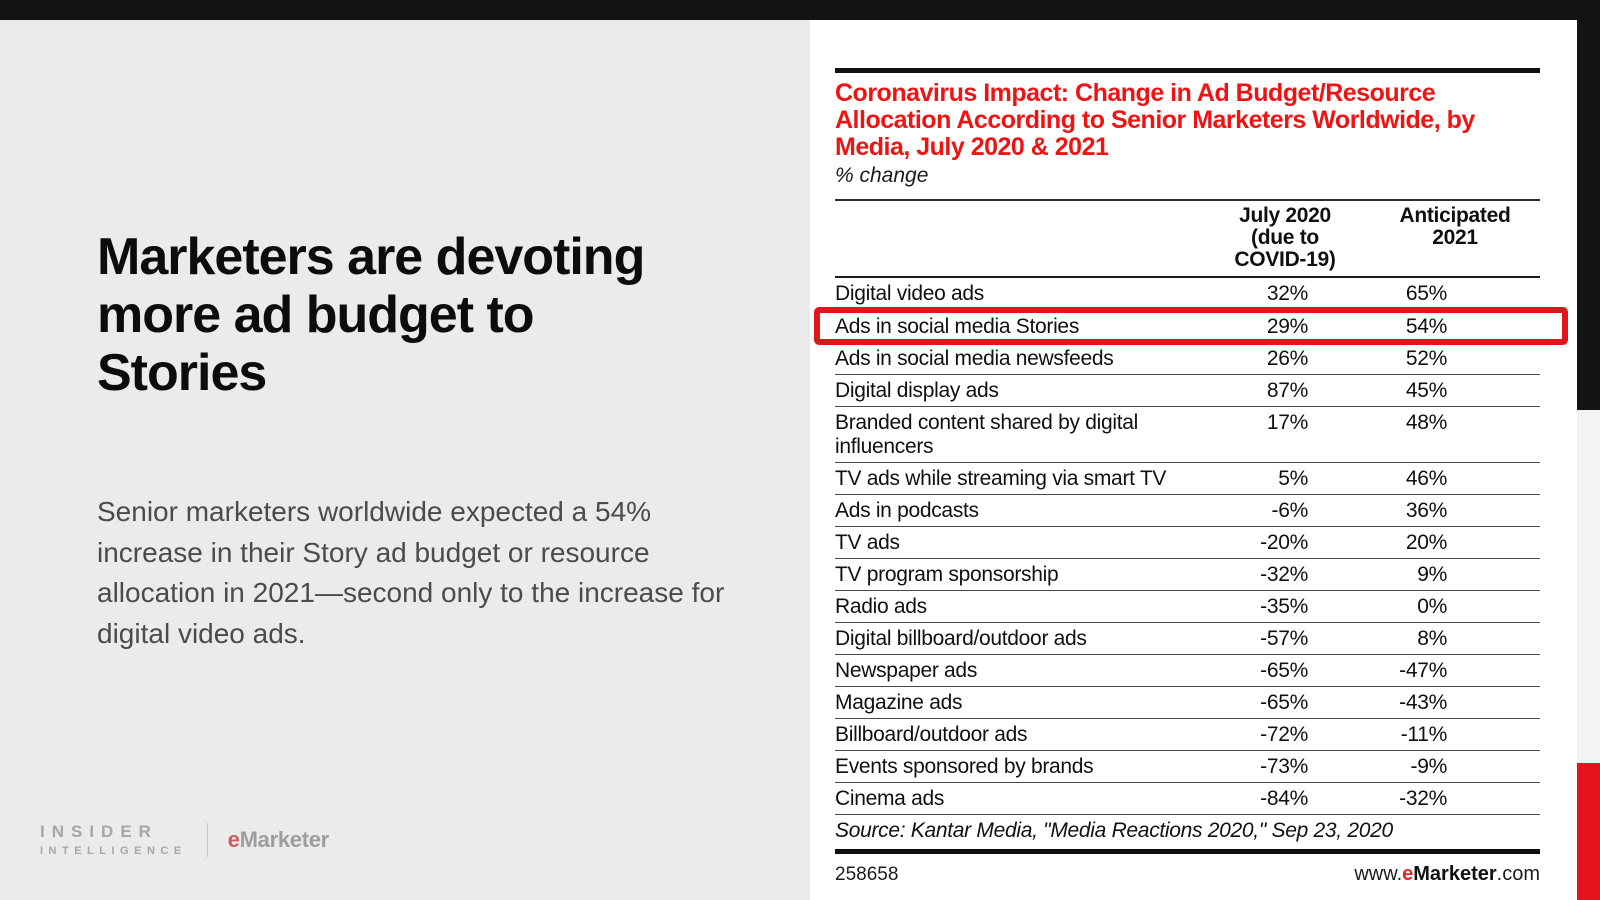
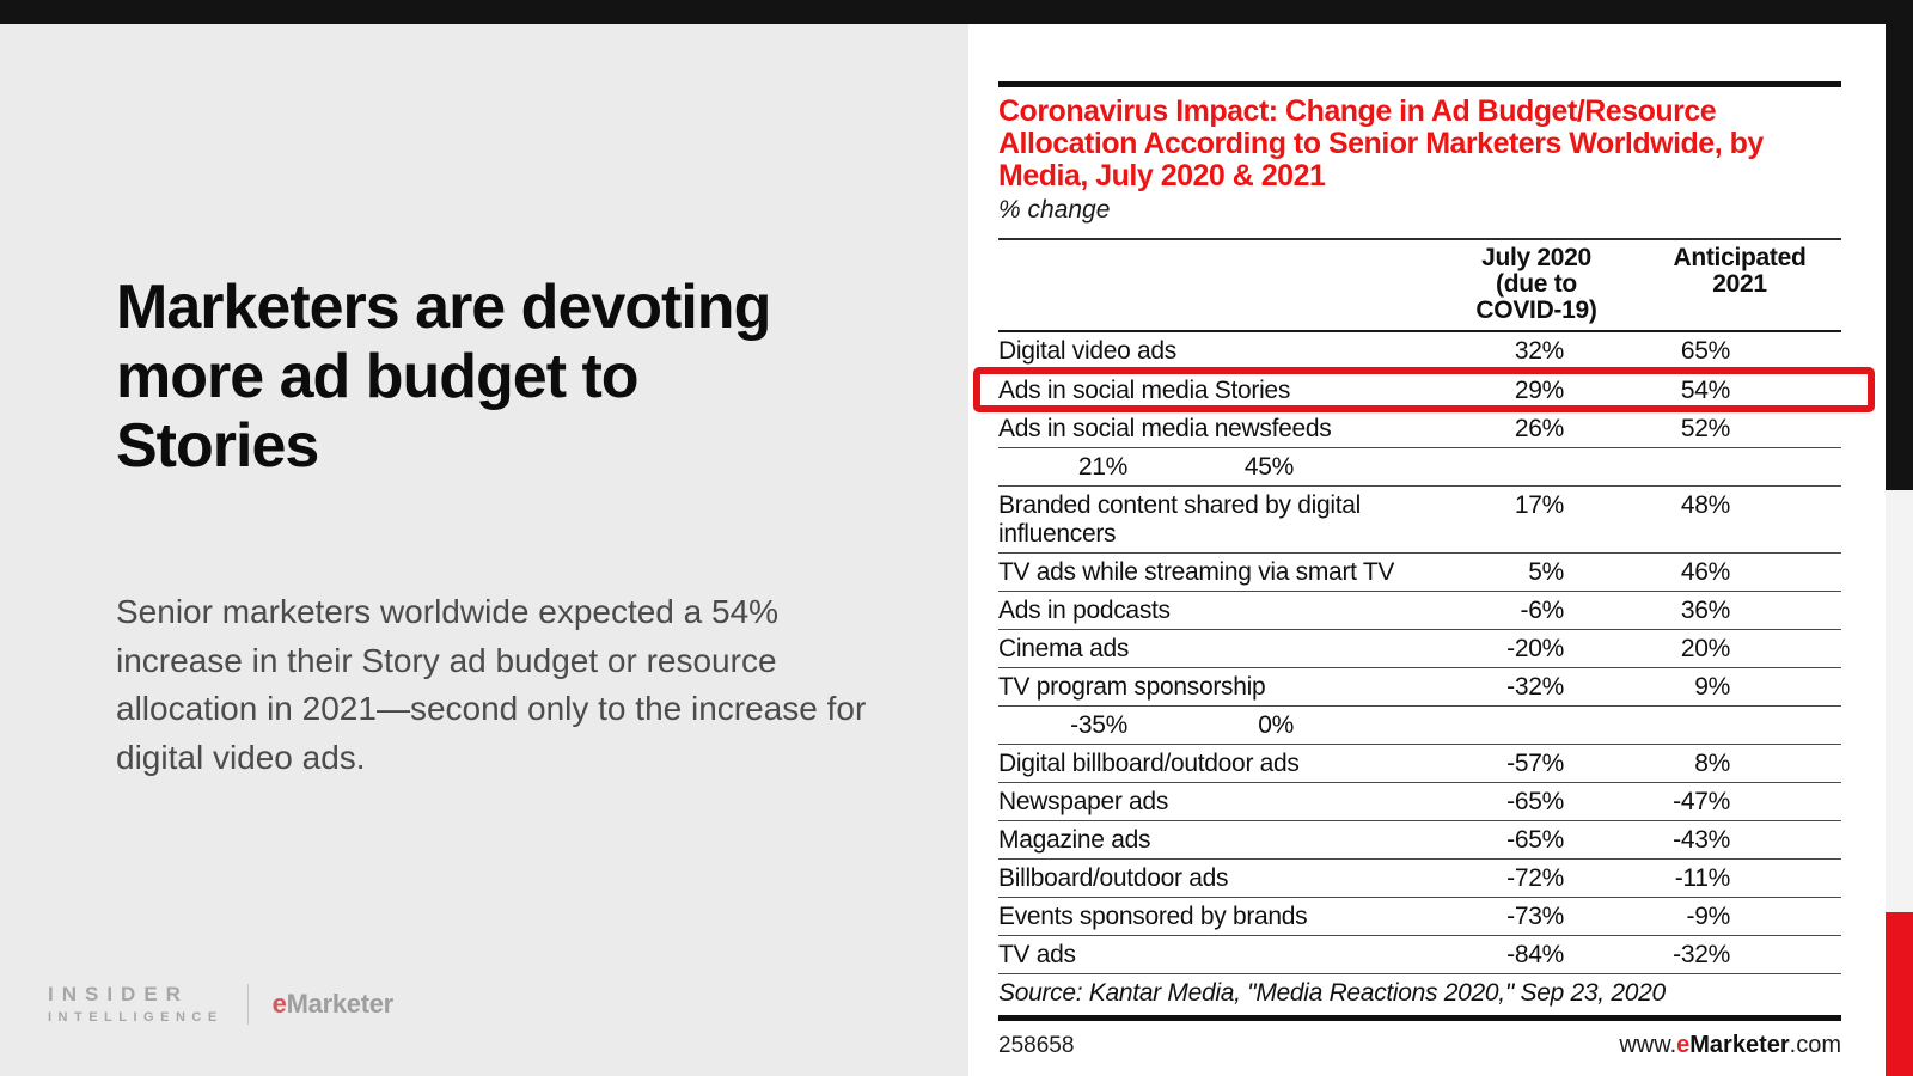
  Marketers are devoting more ad budget to Stories
  Senior marketers worldwide expected a 54% increase in their Story ad budget or resource allocation in 2021—second only to the increase for digital video ads.
  INSIDER
  INTELLIGENCE
  eMarketer
  Coronavirus Impact: Change in Ad Budget/Resource Allocation According to Senior Marketers Worldwide, by Media, July 2020 & 2021
  % change
  July 2020
  (due to
  COVID-19)
  Anticipated
  2021
  Digital video ads
  32%
  65%
  Ads in social media Stories
  29%
  54%
  Ads in social media newsfeeds
  26%
  52%
- Digital display ads
- 87%
+ 21%
  45%
  Branded content shared by digital influencers
  17%
  48%
  TV ads while streaming via smart TV
  5%
  46%
  Ads in podcasts
  -6%
  36%
- TV ads
+ Cinema ads
  -20%
  20%
  TV program sponsorship
  -32%
  9%
- Radio ads
  -35%
  0%
  Digital billboard/outdoor ads
  -57%
  8%
  Newspaper ads
  -65%
  -47%
  Magazine ads
  -65%
  -43%
  Billboard/outdoor ads
  -72%
  -11%
  Events sponsored by brands
  -73%
  -9%
- Cinema ads
+ TV ads
  -84%
  -32%
  Source: Kantar Media, "Media Reactions 2020," Sep 23, 2020
  258658
  www.eMarketer.com
